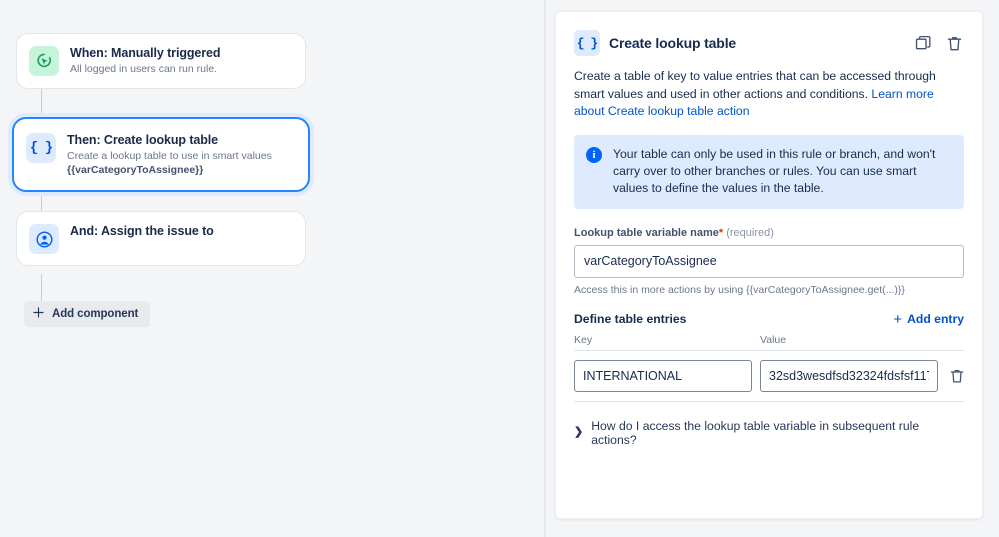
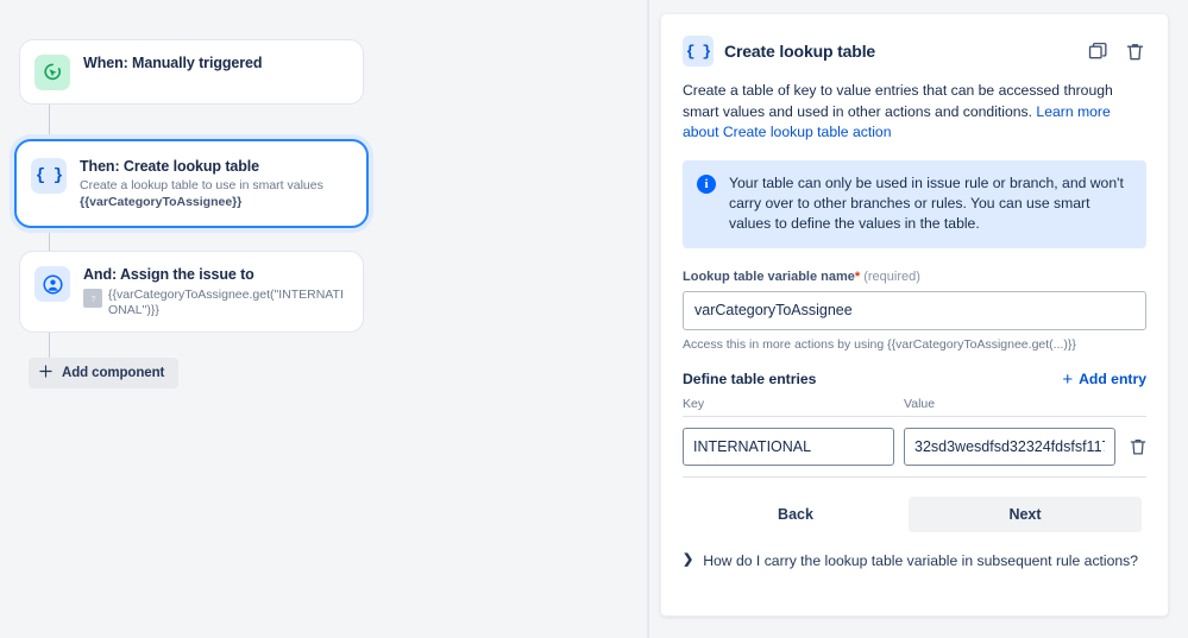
  When: Manually triggered
- All logged in users can run rule.
  { }
  Then: Create lookup table
  Create a lookup table to use in smart values
  {{varCategoryToAssignee}}
  And: Assign the issue to
+ {{varCategoryToAssignee.get("INTERNATIONAL")}}
  Add component
  { }
  Create lookup table
  Create a table of key to value entries that can be accessed through smart values and used in other actions and conditions. Learn more about Create lookup table action
  i
- Your table can only be used in this rule or branch, and won't carry over to other branches or rules. You can use smart values to define the values in the table.
+ Your table can only be used in issue rule or branch, and won't carry over to other branches or rules. You can use smart values to define the values in the table.
  Lookup table variable name* (required)
  varCategoryToAssignee
  Access this in more actions by using {{varCategoryToAssignee.get(...)}}
  Define table entries
  +
  Add entry
  Key
  Value
  INTERNATIONAL
  32sd3wesdfsd32324fdsfsf11
+ Back
+ Next
  ❯
- How do I access the lookup table variable in subsequent rule actions?
+ How do I carry the lookup table variable in subsequent rule actions?
